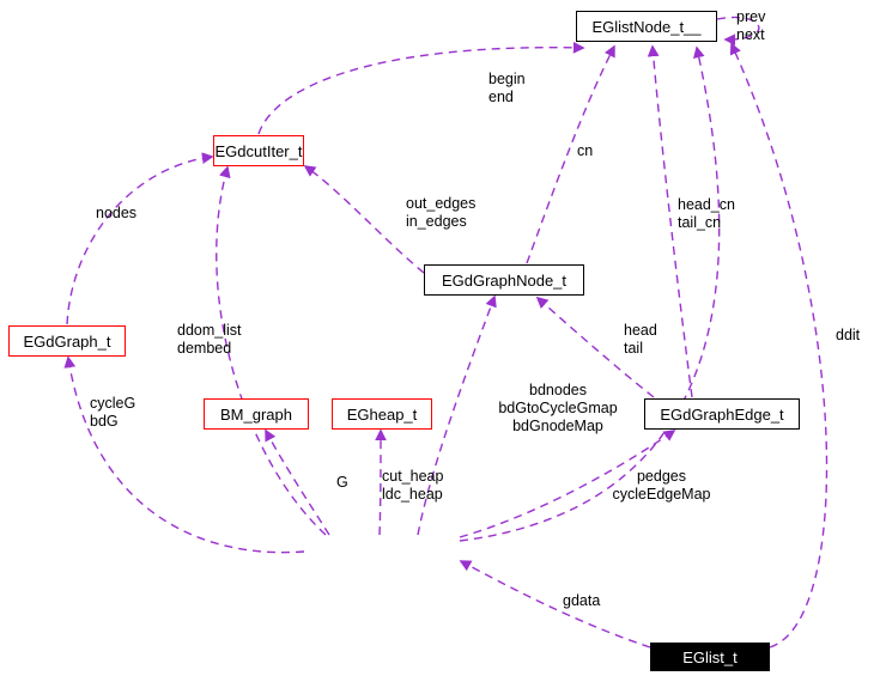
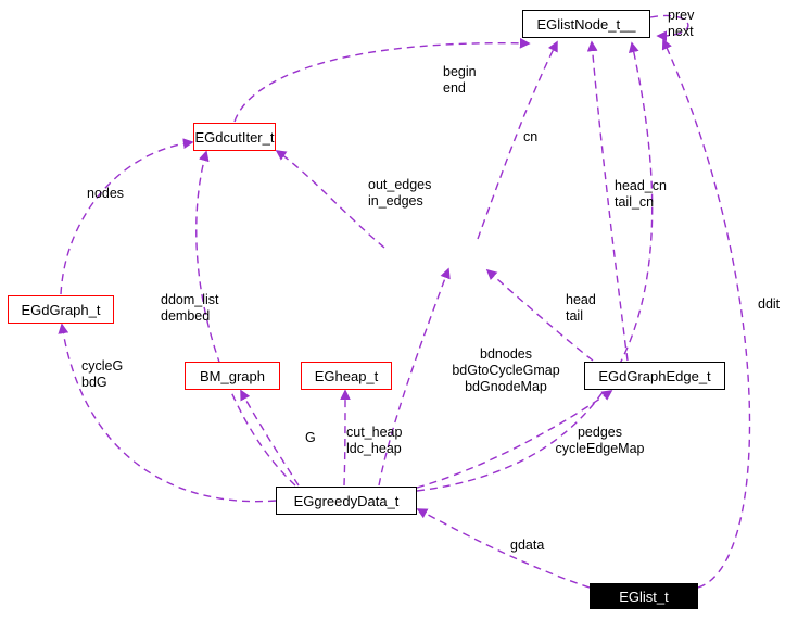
  EGlistNode_t__
  EGdcutIter_t
  EGdGraph_t
- EGdGraphNode_t
  BM_graph
  EGheap_t
  EGdGraphEdge_t
+ EGgreedyData_t
  EGlist_t
  prev
  next
  begin
  end
  cn
  head_cn
  tail_cn
  nodes
  out_edges
  in_edges
  ddom_list
  dembed
  ddit
  head
  tail
  cycleG
  bdG
  bdnodes
  bdGtoCycleGmap
  bdGnodeMap
  G
  cut_heap
  ldc_heap
  pedges
  cycleEdgeMap
  gdata
